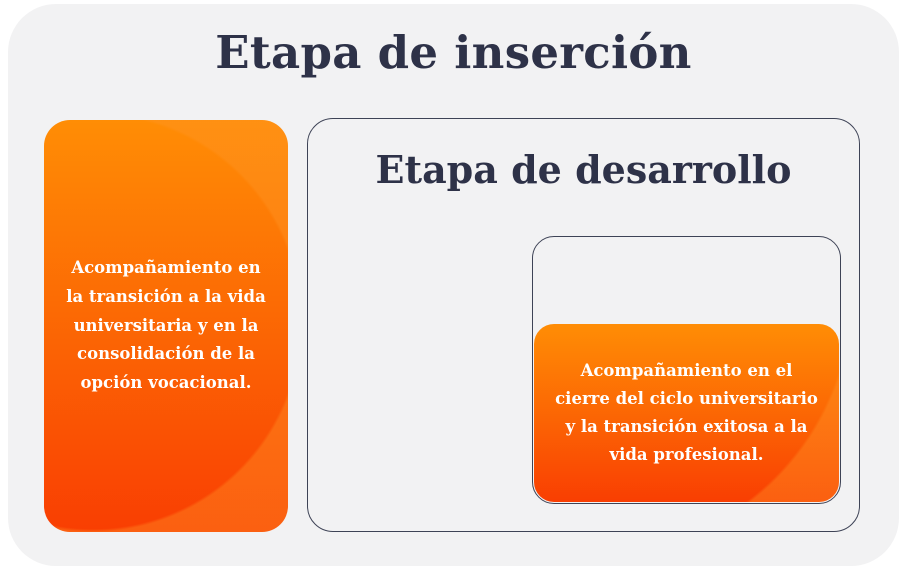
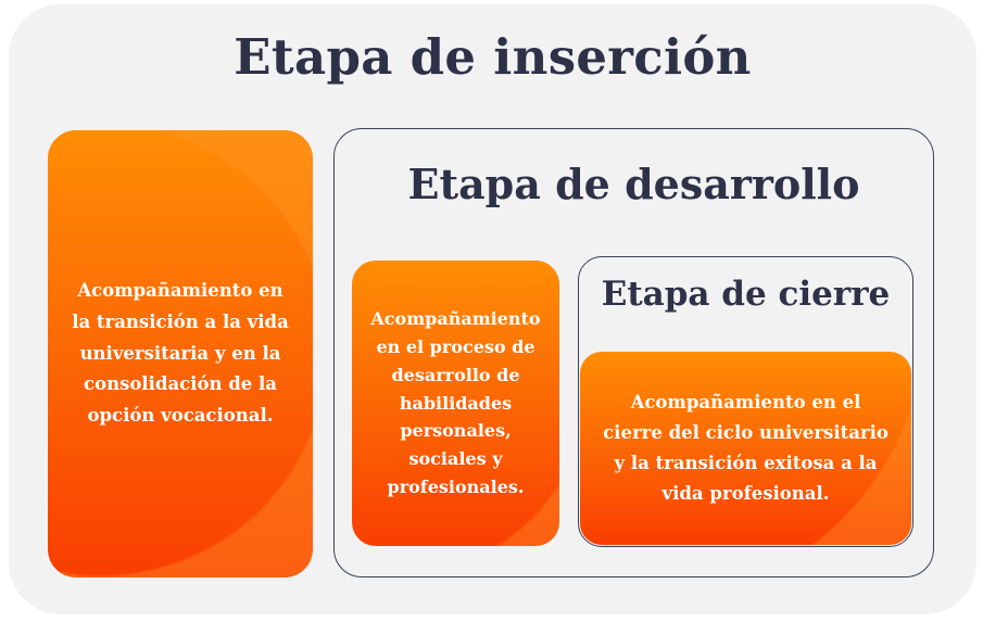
  Etapa de inserción
  Acompañamiento en
  la transición a la vida
  universitaria y en la
  consolidación de la
  opción vocacional.
  Etapa de desarrollo
+ Acompañamiento
+ en el proceso de
+ desarrollo de
+ habilidades
+ personales,
+ sociales y
+ profesionales.
+ Etapa de cierre
  Acompañamiento en el
  cierre del ciclo universitario
  y la transición exitosa a la
  vida profesional.
